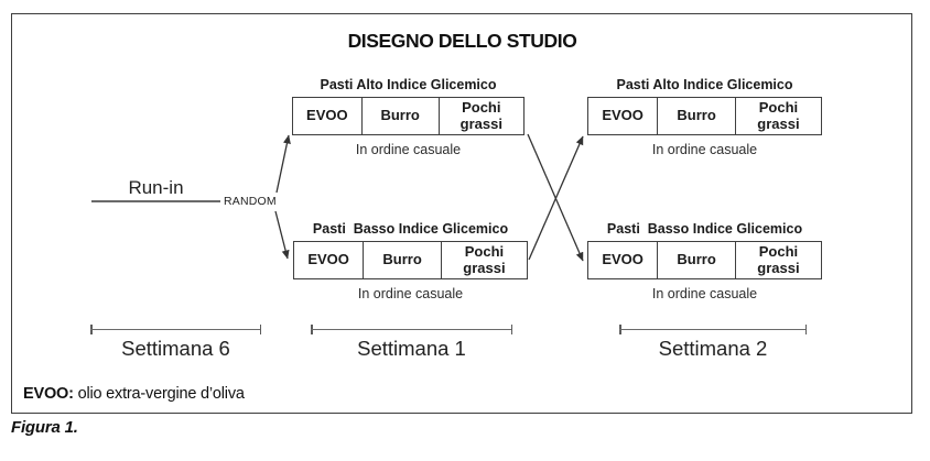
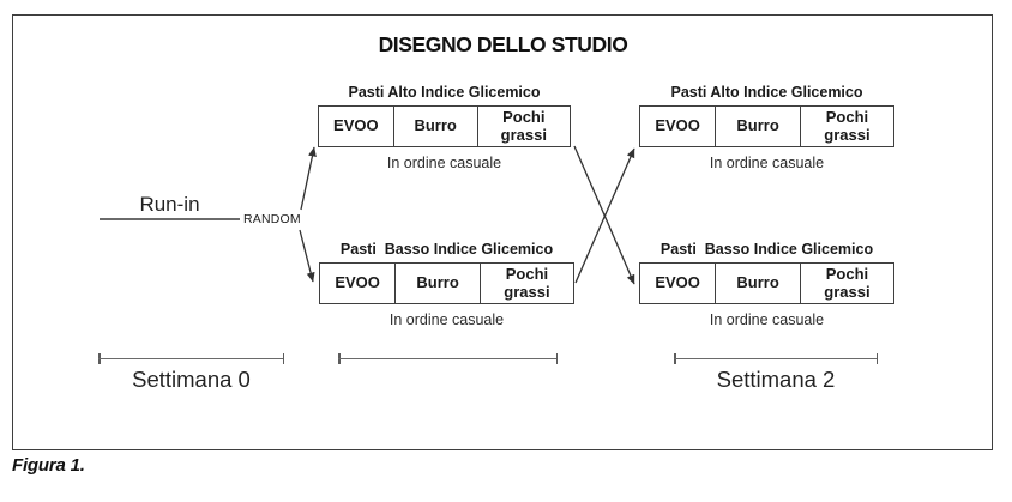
  DISEGNO DELLO STUDIO
  Run-in
  RANDOM
  Pasti Alto Indice Glicemico
  EVOO
  Burro
  Pochi grassi
  In ordine casuale
  Pasti Basso Indice Glicemico
  EVOO
  Burro
  Pochi grassi
  In ordine casuale
  Pasti Alto Indice Glicemico
  EVOO
  Burro
  Pochi grassi
  In ordine casuale
  Pasti Basso Indice Glicemico
  EVOO
  Burro
  Pochi grassi
  In ordine casuale
- Settimana 6
+ Settimana 0
- Settimana 1
  Settimana 2
- EVOO: olio extra-vergine d’oliva
  Figura 1.
